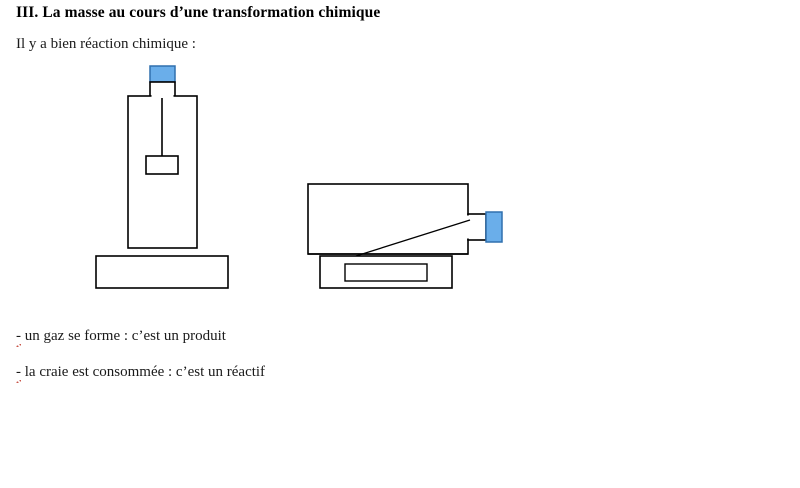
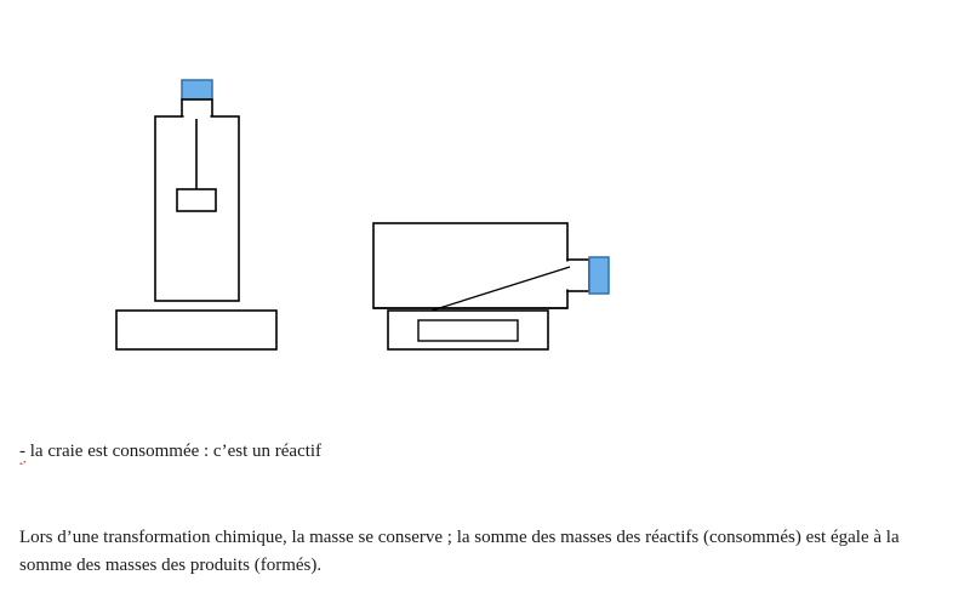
- III. La masse au cours d’une transformation chimique
- Il y a bien réaction chimique :
- - un gaz se forme : c’est un produit
  - la craie est consommée : c’est un réactif
+ Lors d’une transformation chimique, la masse se conserve ; la somme des masses des réactifs (consommés) est égale à la somme des masses des produits (formés).
